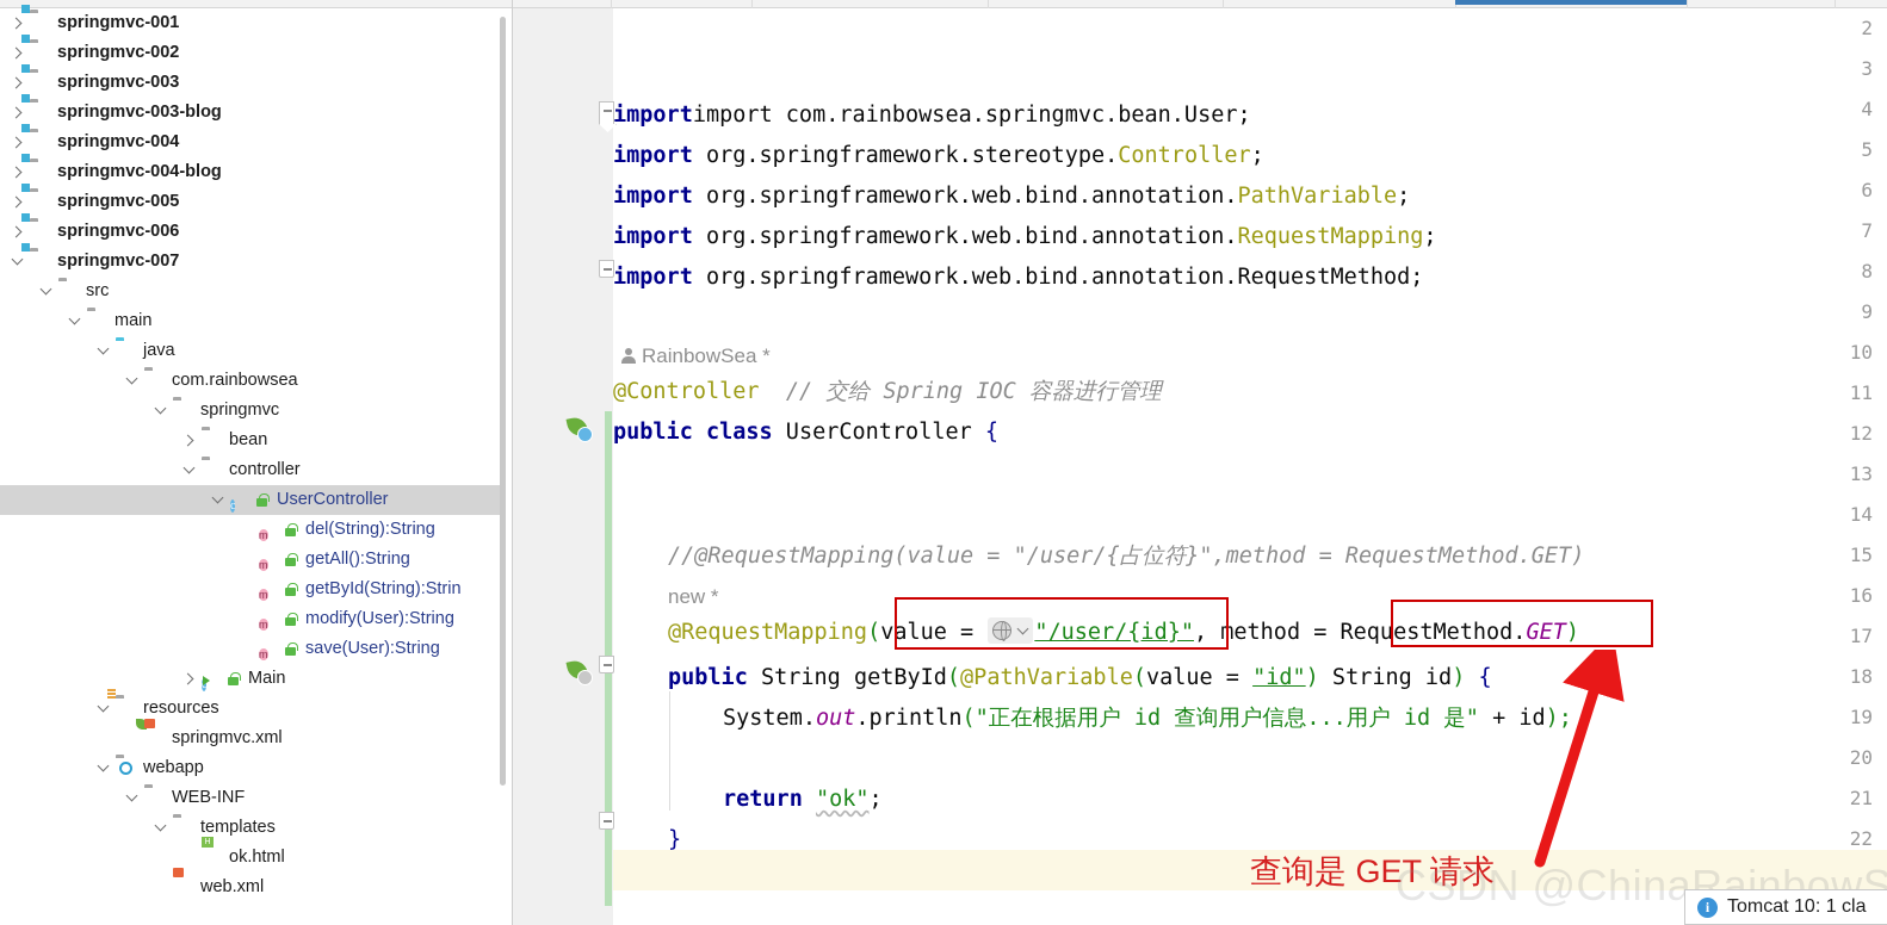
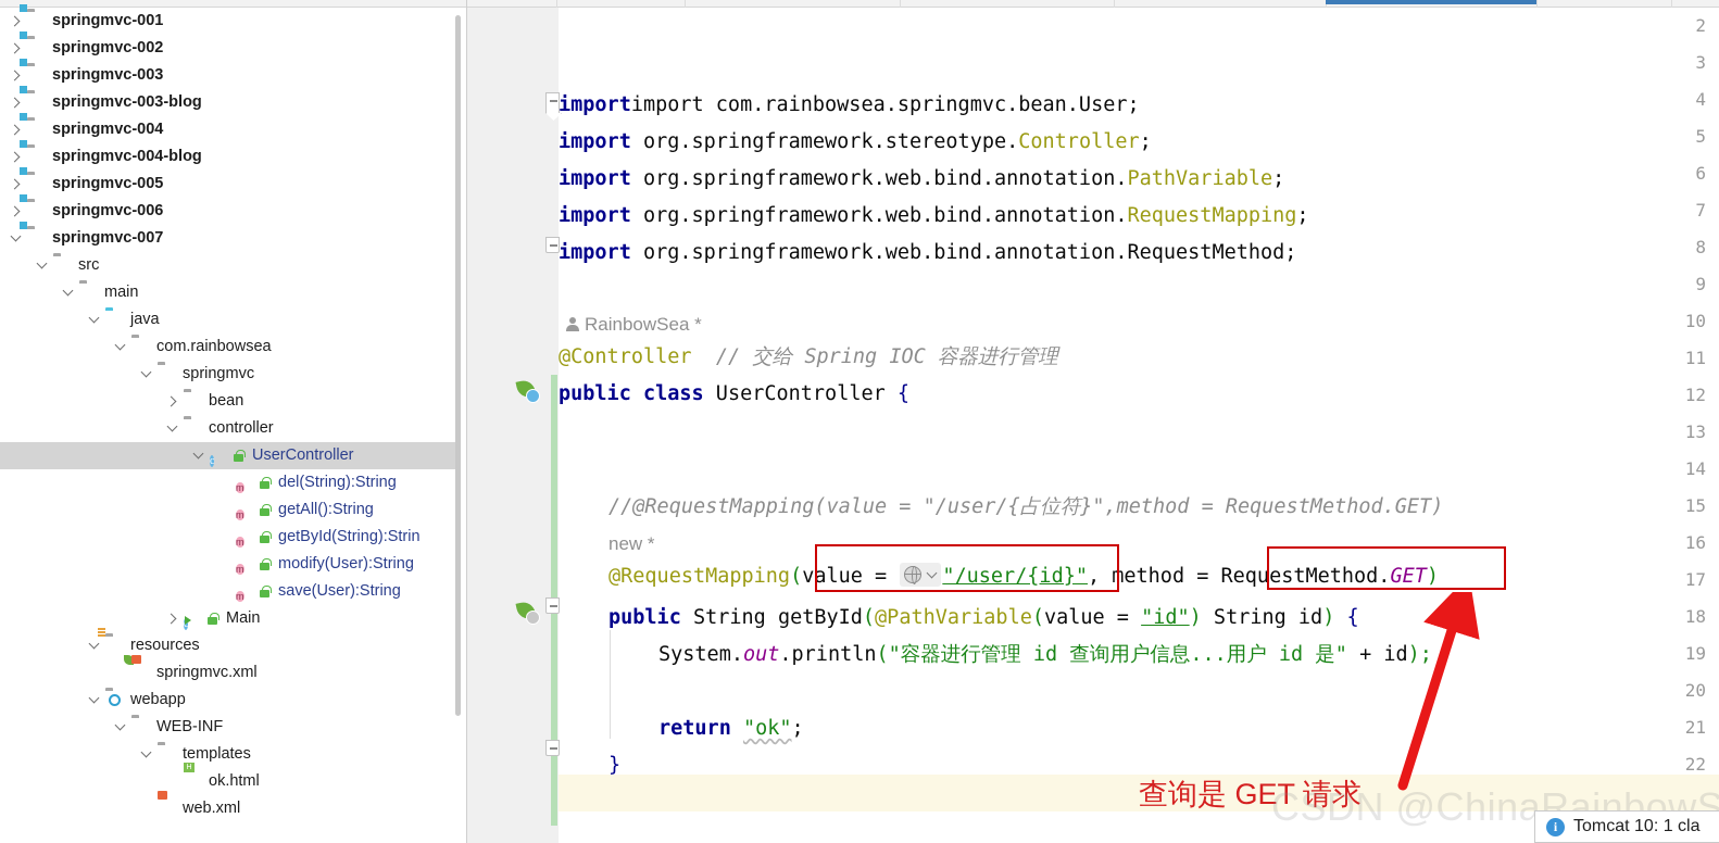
  springmvc-001
  springmvc-002
  springmvc-003
  springmvc-003-blog
  springmvc-004
  springmvc-004-blog
  springmvc-005
  springmvc-006
  springmvc-007
  src
  main
  java
  com.rainbowsea
  springmvc
  bean
  controller
  c
  UserController
  m
  del(String):String
  m
  getAll():String
  m
  getById(String):Strin
  m
  modify(User):String
  m
  save(User):String
  c
  Main
  resources
  springmvc.xml
  webapp
  WEB-INF
  templates
  ok.html
  web.xml
  2
  3
  4
  5
  6
  7
  8
  9
  10
  11
  12
  13
  14
  15
  16
  17
  18
  19
  20
  21
  22
  importimport com.rainbowsea.springmvc.bean.User;
  import org.springframework.stereotype.Controller;
  import org.springframework.web.bind.annotation.PathVariable;
  import org.springframework.web.bind.annotation.RequestMapping;
  import org.springframework.web.bind.annotation.RequestMethod;
  @Controller // 交给 Spring IOC 容器进行管理
  public class UserController {
  //@RequestMapping(value = "/user/{占位符}",method = RequestMethod.GET)
  @RequestMapping(value = "/user/{id}", method = RequestMethod.GET)
  public String getById(@PathVariable(value = "id") String id) {
- System.out.println("正在根据用户 id 查询用户信息...用户 id 是" + id);
+ System.out.println("容器进行管理 id 查询用户信息...用户 id 是" + id);
  return "ok";
  }
  RainbowSea *
  new *
  查询是 GET 请求
  CSDN @ChinaRainbowS
  i
  Tomcat 10: 1 cla
